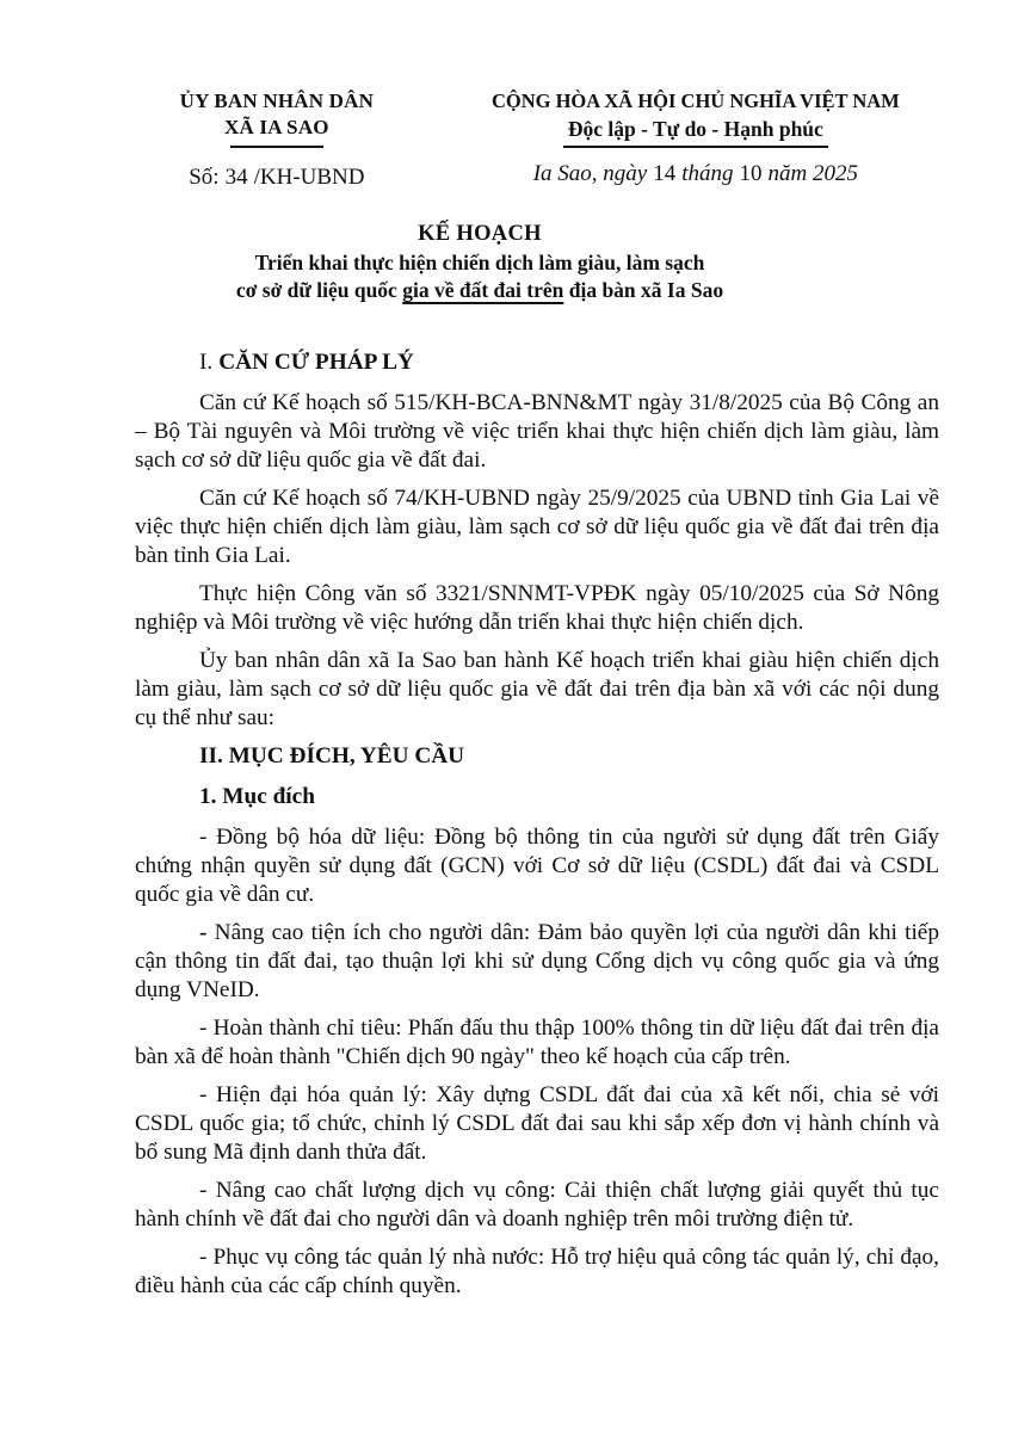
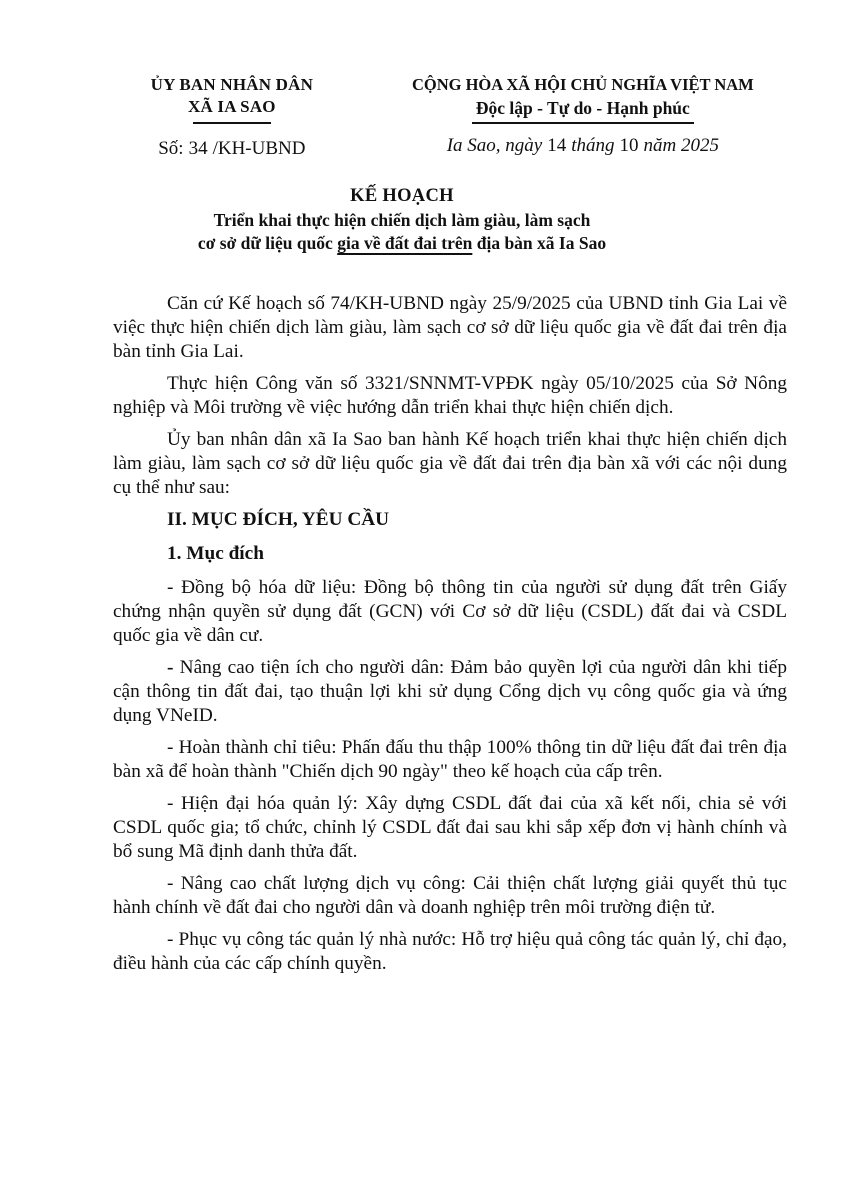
  ỦY BAN NHÂN DÂN
  XÃ IA SAO
  Số: 34 /KH-UBND
  CỘNG HÒA XÃ HỘI CHỦ NGHĨA VIỆT NAM
  Độc lập - Tự do - Hạnh phúc
  Ia Sao, ngày 14 tháng 10 năm 2025
  KẾ HOẠCH
  Triển khai thực hiện chiến dịch làm giàu, làm sạch
  cơ sở dữ liệu quốc gia về đất đai trên địa bàn xã Ia Sao
- I. CĂN CỨ PHÁP LÝ
- Căn cứ Kế hoạch số 515/KH-BCA-BNN&MT ngày 31/8/2025 của Bộ Công an – Bộ Tài nguyên và Môi trường về việc triển khai thực hiện chiến dịch làm giàu, làm sạch cơ sở dữ liệu quốc gia về đất đai.
  Căn cứ Kế hoạch số 74/KH-UBND ngày 25/9/2025 của UBND tỉnh Gia Lai về việc thực hiện chiến dịch làm giàu, làm sạch cơ sở dữ liệu quốc gia về đất đai trên địa bàn tỉnh Gia Lai.
  Thực hiện Công văn số 3321/SNNMT-VPĐK ngày 05/10/2025 của Sở Nông nghiệp và Môi trường về việc hướng dẫn triển khai thực hiện chiến dịch.
- Ủy ban nhân dân xã Ia Sao ban hành Kế hoạch triển khai giàu hiện chiến dịch làm giàu, làm sạch cơ sở dữ liệu quốc gia về đất đai trên địa bàn xã với các nội dung cụ thể như sau:
+ Ủy ban nhân dân xã Ia Sao ban hành Kế hoạch triển khai thực hiện chiến dịch làm giàu, làm sạch cơ sở dữ liệu quốc gia về đất đai trên địa bàn xã với các nội dung cụ thể như sau:
  II. MỤC ĐÍCH, YÊU CẦU
  1. Mục đích
  - Đồng bộ hóa dữ liệu: Đồng bộ thông tin của người sử dụng đất trên Giấy chứng nhận quyền sử dụng đất (GCN) với Cơ sở dữ liệu (CSDL) đất đai và CSDL quốc gia về dân cư.
  - Nâng cao tiện ích cho người dân: Đảm bảo quyền lợi của người dân khi tiếp cận thông tin đất đai, tạo thuận lợi khi sử dụng Cổng dịch vụ công quốc gia và ứng dụng VNeID.
  - Hoàn thành chỉ tiêu: Phấn đấu thu thập 100% thông tin dữ liệu đất đai trên địa bàn xã để hoàn thành "Chiến dịch 90 ngày" theo kế hoạch của cấp trên.
  - Hiện đại hóa quản lý: Xây dựng CSDL đất đai của xã kết nối, chia sẻ với CSDL quốc gia; tổ chức, chỉnh lý CSDL đất đai sau khi sắp xếp đơn vị hành chính và bổ sung Mã định danh thửa đất.
  - Nâng cao chất lượng dịch vụ công: Cải thiện chất lượng giải quyết thủ tục hành chính về đất đai cho người dân và doanh nghiệp trên môi trường điện tử.
  - Phục vụ công tác quản lý nhà nước: Hỗ trợ hiệu quả công tác quản lý, chỉ đạo, điều hành của các cấp chính quyền.
